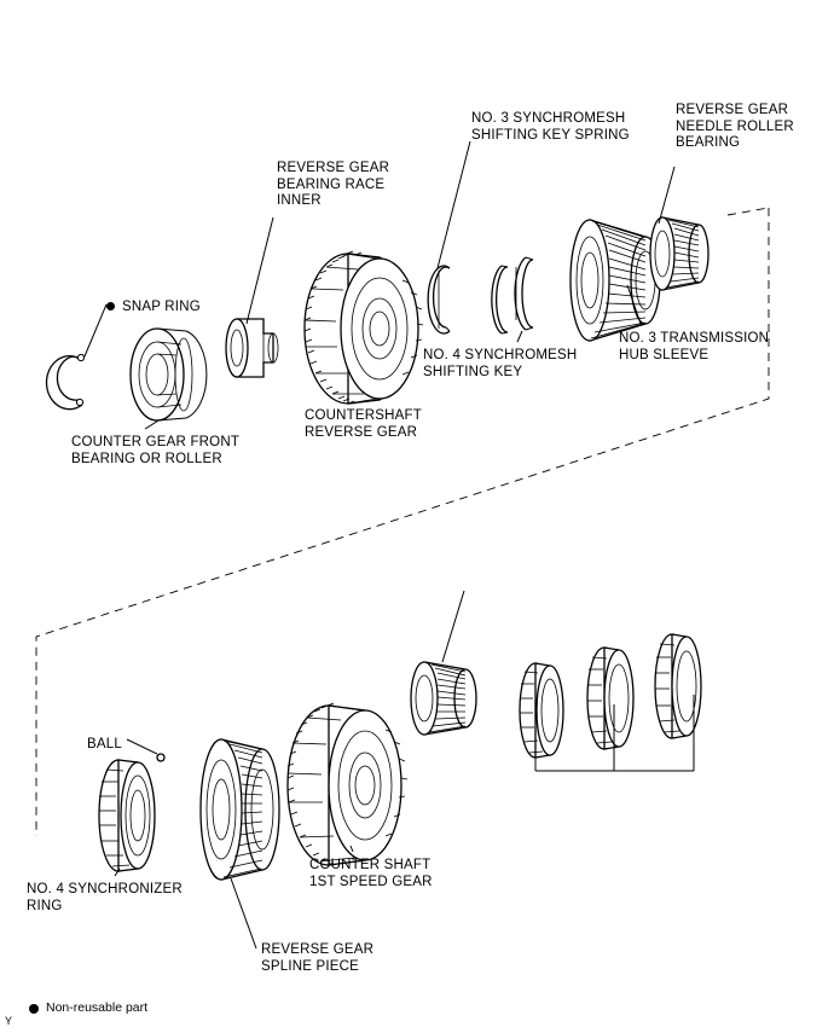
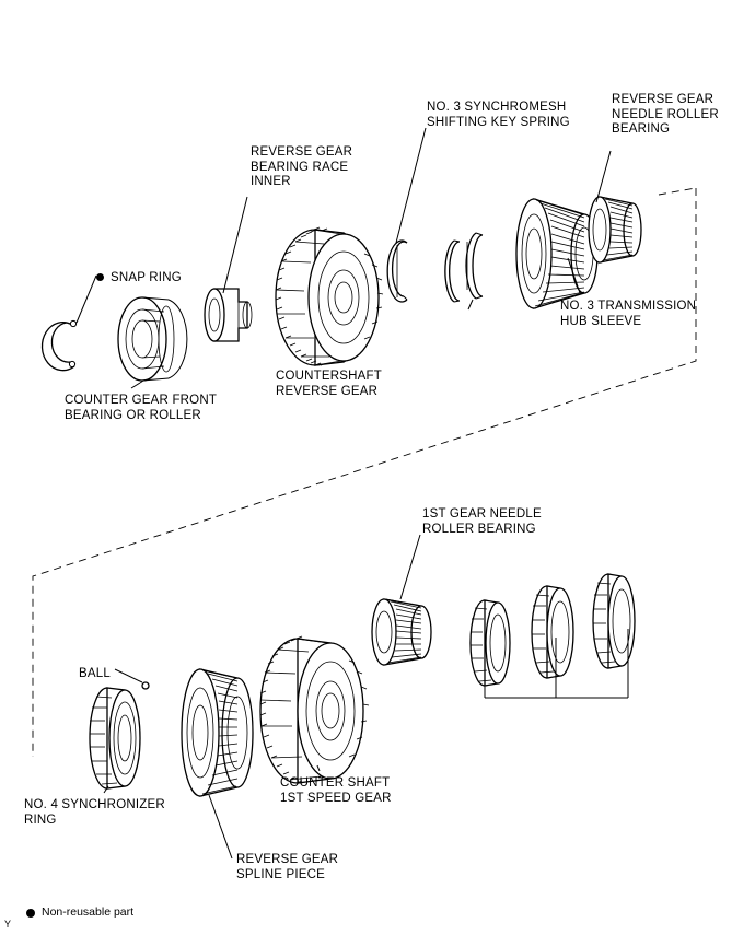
  NO. 3 SYNCHROMESH
  SHIFTING KEY SPRING
  REVERSE GEAR
  NEEDLE ROLLER
  BEARING
  REVERSE GEAR
  BEARING RACE
  INNER
  SNAP RING
- NO. 4 SYNCHROMESH
- SHIFTING KEY
  NO. 3 TRANSMISSION
  HUB SLEEVE
  COUNTER GEAR FRONT
  BEARING OR ROLLER
  COUNTERSHAFT
  REVERSE GEAR
+ 1ST GEAR NEEDLE
+ ROLLER BEARING
  BALL
  COUNTER SHAFT
  1ST SPEED GEAR
  NO. 4 SYNCHRONIZER
  RING
  REVERSE GEAR
  SPLINE PIECE
  Non-reusable part
  Y
